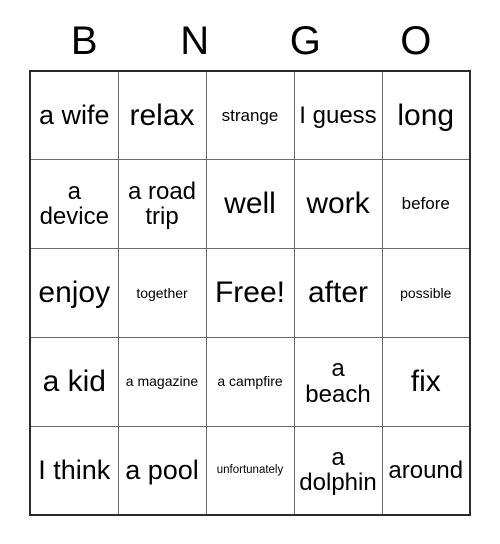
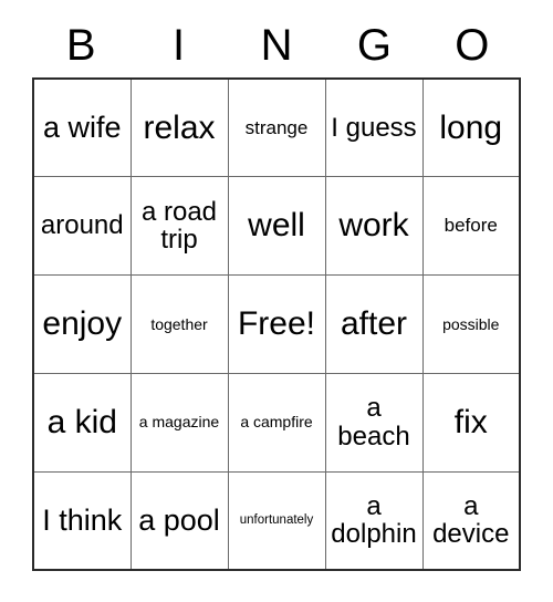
  B
+ I
  N
  G
  O
  a wife	relax	strange	I guess	long
- a device	a road trip	well	work	before
+ around	a road trip	well	work	before
  enjoy	together	Free!	after	possible
  a kid	a magazine	a campfire	a beach	fix
- I think	a pool	unfortunately	a dolphin	around
+ I think	a pool	unfortunately	a dolphin	a device
